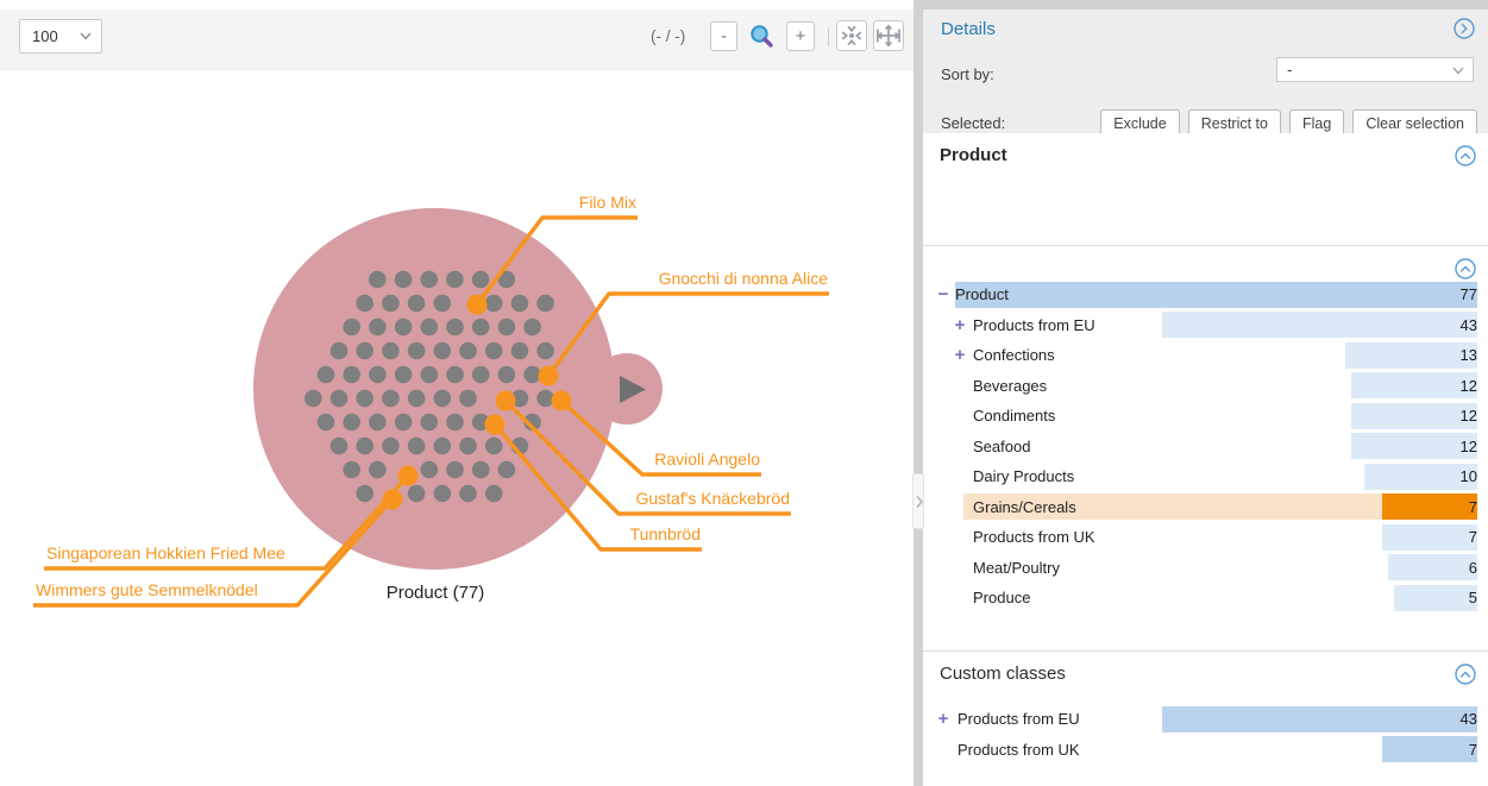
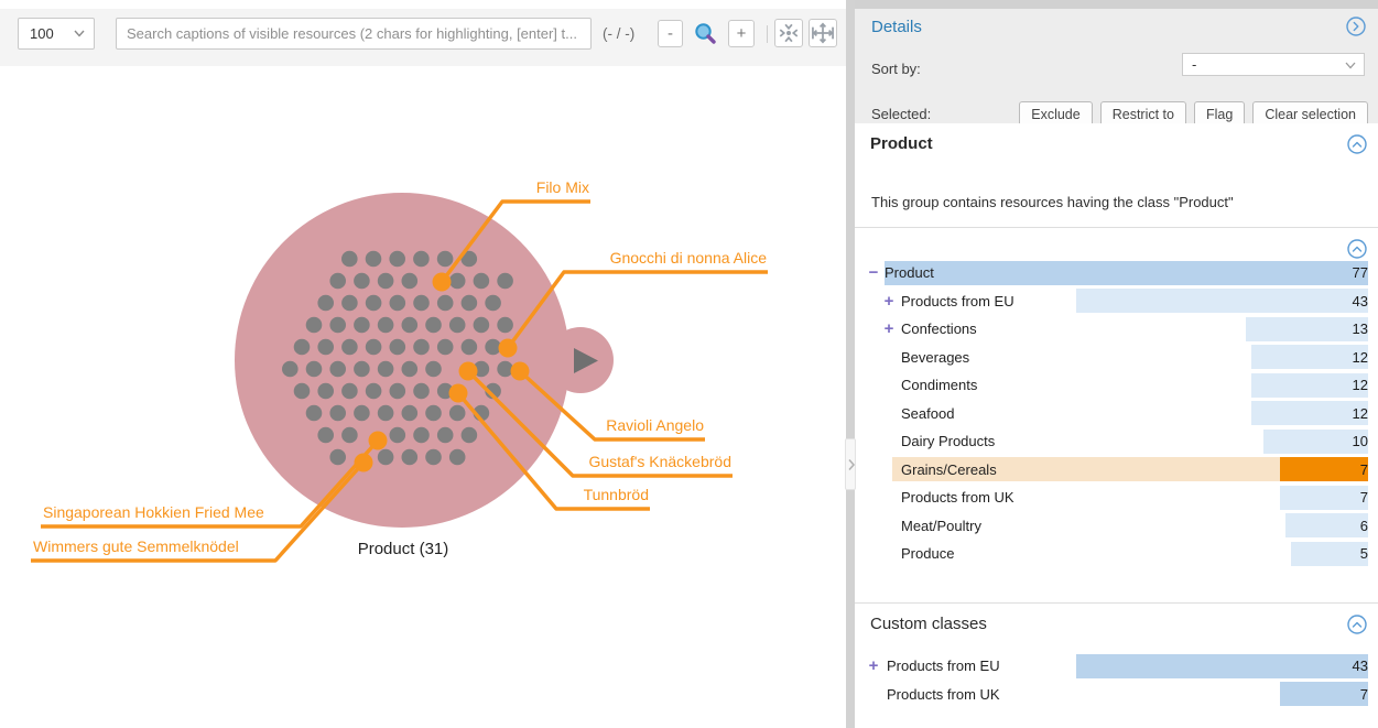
  Filo Mix
  Gnocchi di nonna Alice
  Ravioli Angelo
  Gustaf's Knäckebröd
  Tunnbröd
  Singaporean Hokkien Fried Mee
  Wimmers gute Semmelknödel
- Product (77)
+ Product (31)
  100
+ Search captions of visible resources (2 chars for highlighting, [enter] t...
  (- / -)
  -
  +
  Details
  Sort by:
  -
  Selected:
  Exclude
  Restrict to
  Flag
  Clear selection
  Product
+ This group contains resources having the class "Product"
  −
  Product
  77
  +
  Products from EU
  43
  +
  Confections
  13
  Beverages
  12
  Condiments
  12
  Seafood
  12
  Dairy Products
  10
  Grains/Cereals
  7
  Products from UK
  7
  Meat/Poultry
  6
  Produce
  5
  Custom classes
  +
  Products from EU
  43
  Products from UK
  7
